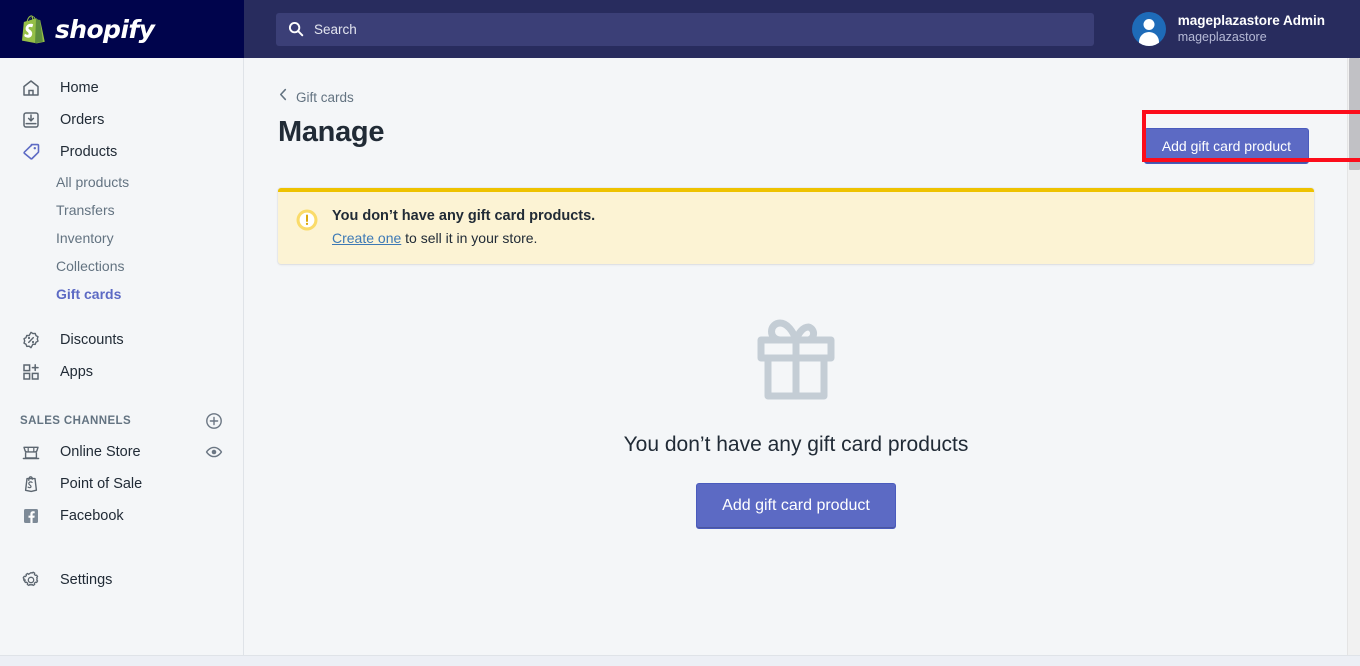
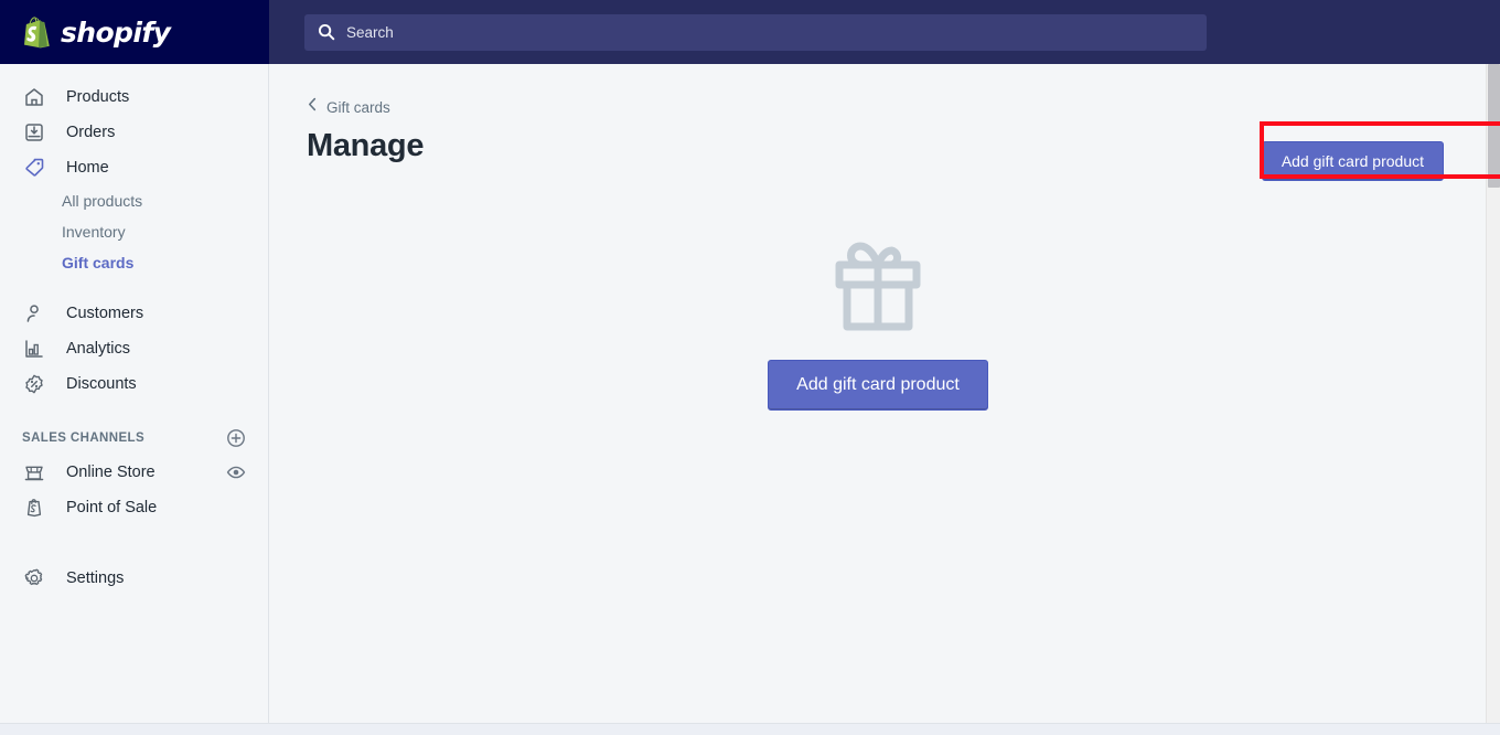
  shopify
  Search
- mageplazastore Admin
- mageplazastore
- Home
+ Products
  Orders
- Products
+ Home
  All products
- Transfers
  Inventory
- Collections
  Gift cards
+ Customers
+ Analytics
  Discounts
- Apps
  SALES CHANNELS
  Online Store
  Point of Sale
- Facebook
  Settings
  Gift cards
  Manage
  Add gift card product
- You don’t have any gift card products.
- Create one to sell it in your store.
- You don’t have any gift card products
  Add gift card product
